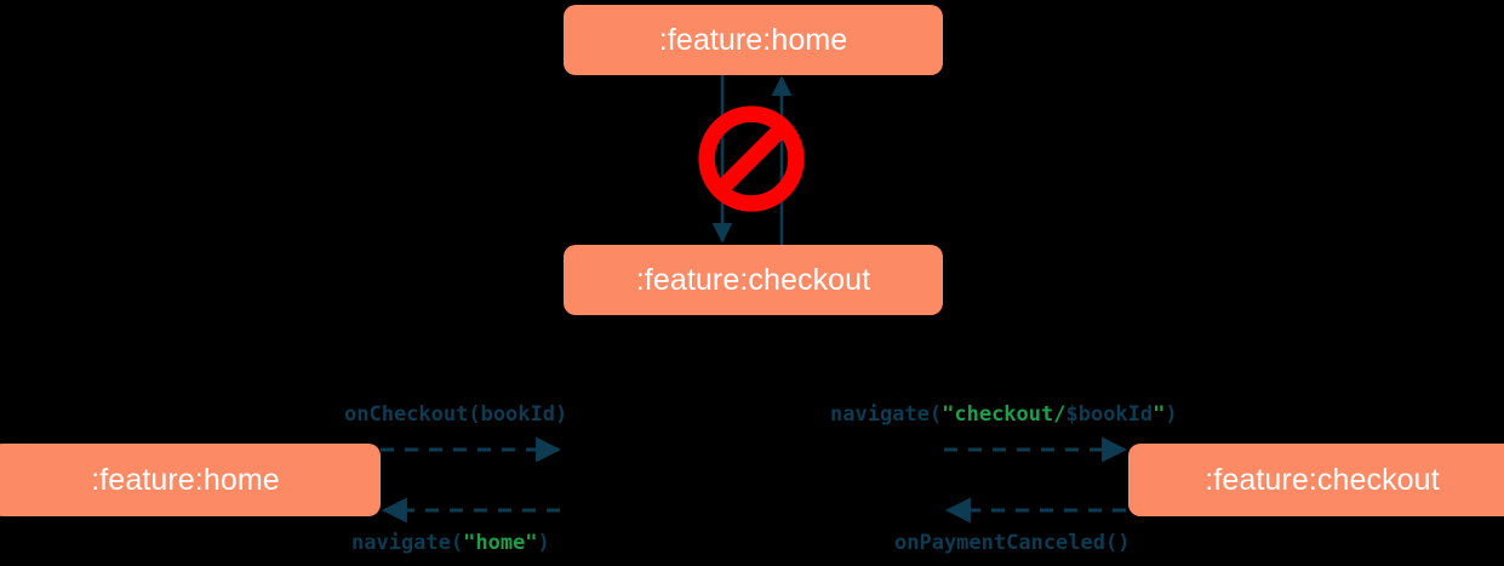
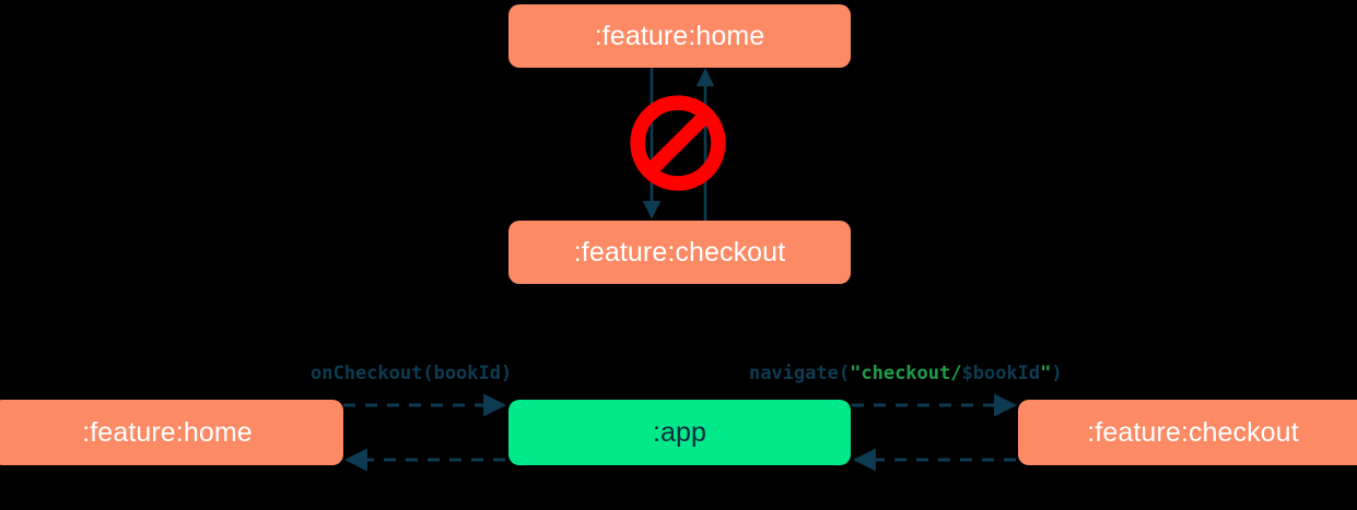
  :feature:home
  :feature:checkout
  :feature:home
+ :app
  :feature:checkout
  onCheckout(bookId)
  navigate("checkout/$bookId")
- navigate("home")
- onPaymentCanceled()
